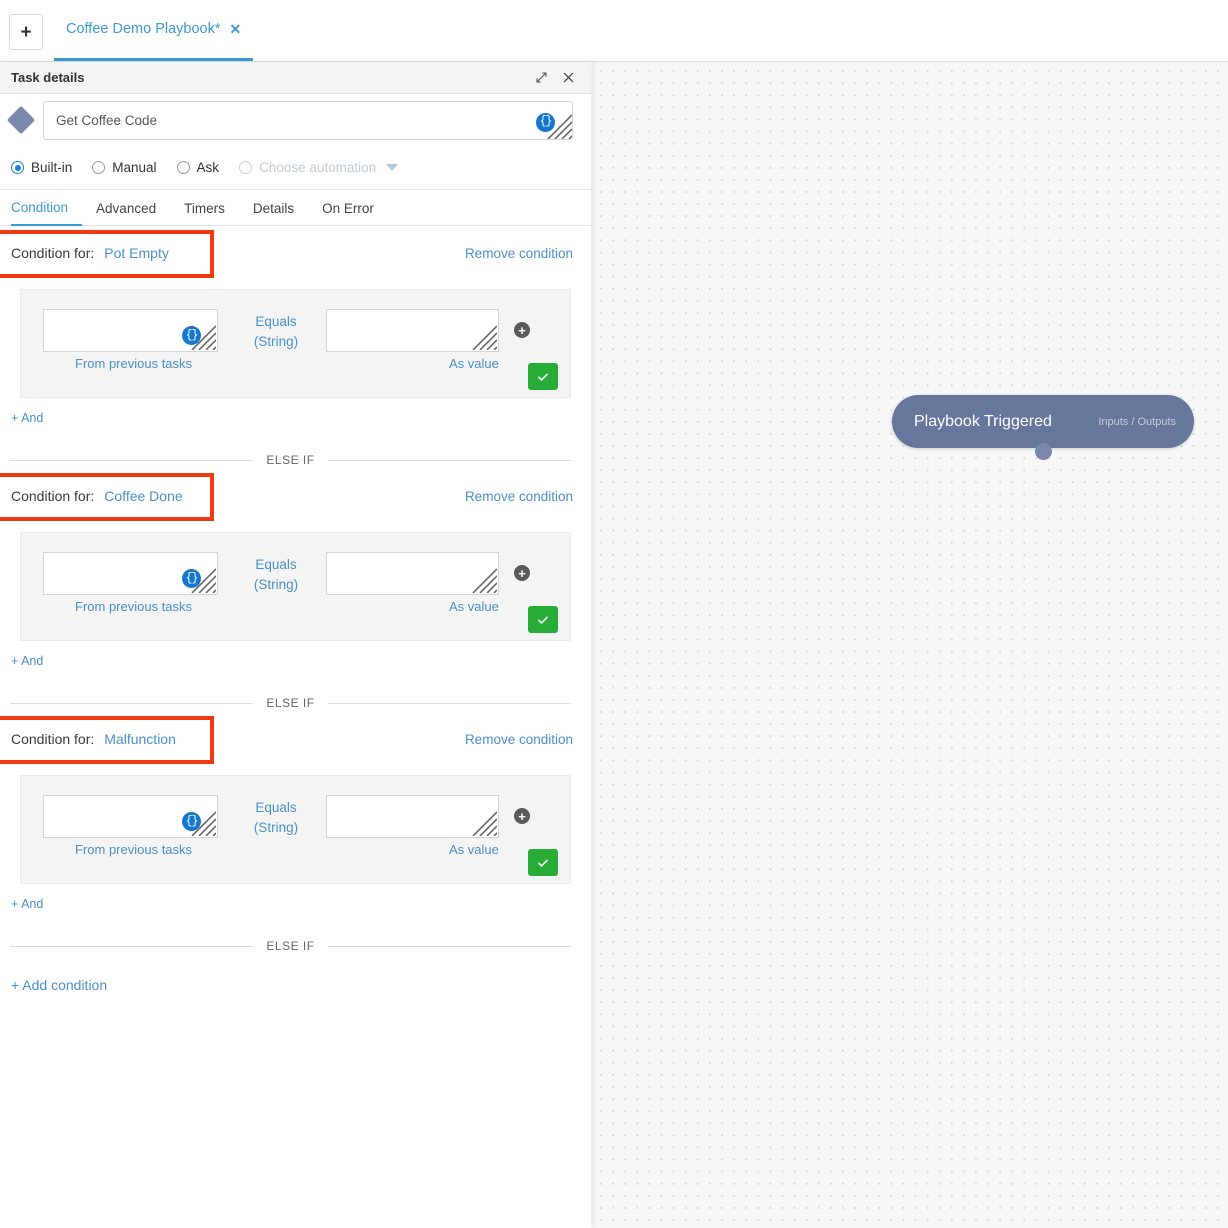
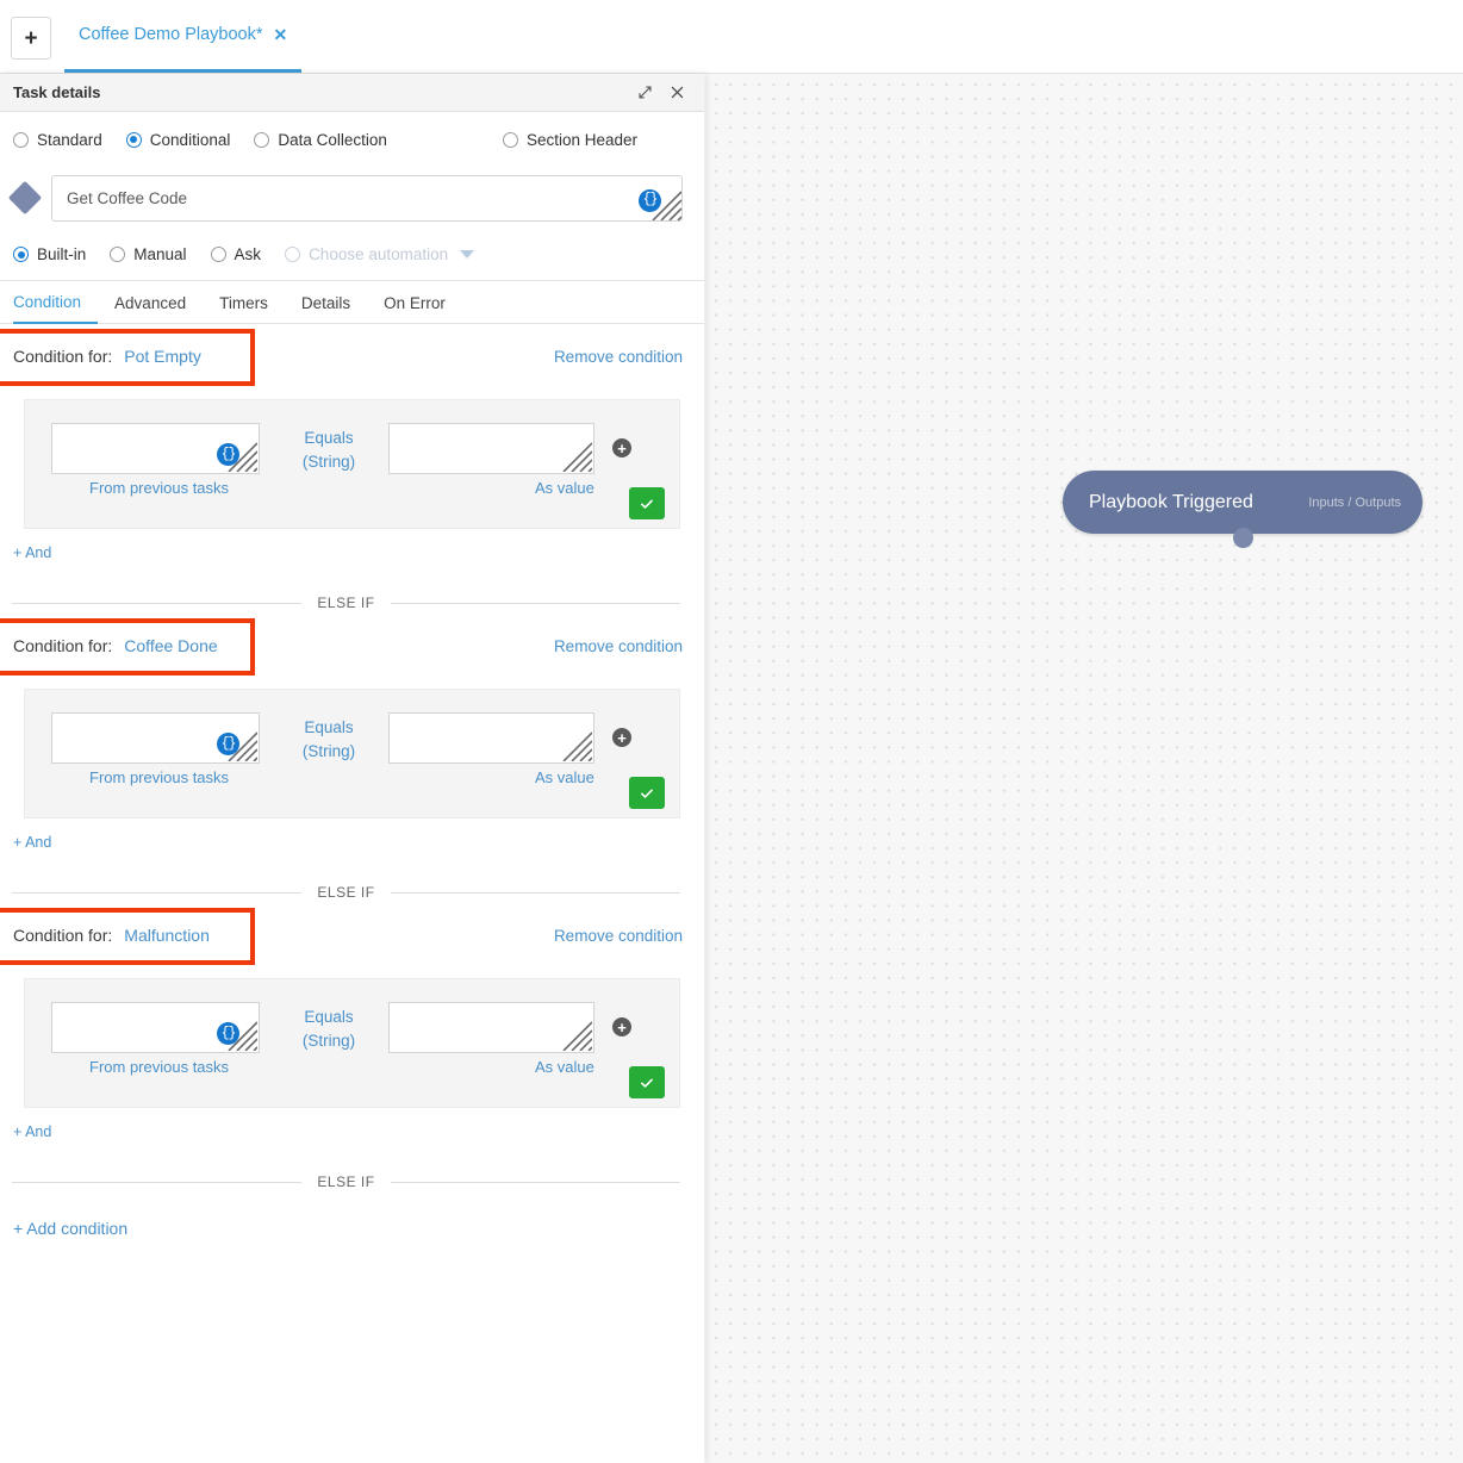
  +
  Coffee Demo Playbook*
  ✕
  Playbook Triggered
  Inputs / Outputs
  Task details
+ Standard
+ Conditional
+ Data Collection
+ Section Header
  Get Coffee Code
  {}
  Built-in
  Manual
  Ask
  Choose automation
  Condition
  Advanced
  Timers
  Details
  On Error
  Condition for:
  Pot Empty
  Remove condition
  {}
  Equals
  (String)
  From previous tasks
  As value
  +
  + And
  ELSE IF
  Condition for:
  Coffee Done
  Remove condition
  {}
  Equals
  (String)
  From previous tasks
  As value
  +
  + And
  ELSE IF
  Condition for:
  Malfunction
  Remove condition
  {}
  Equals
  (String)
  From previous tasks
  As value
  +
  + And
  ELSE IF
  + Add condition
